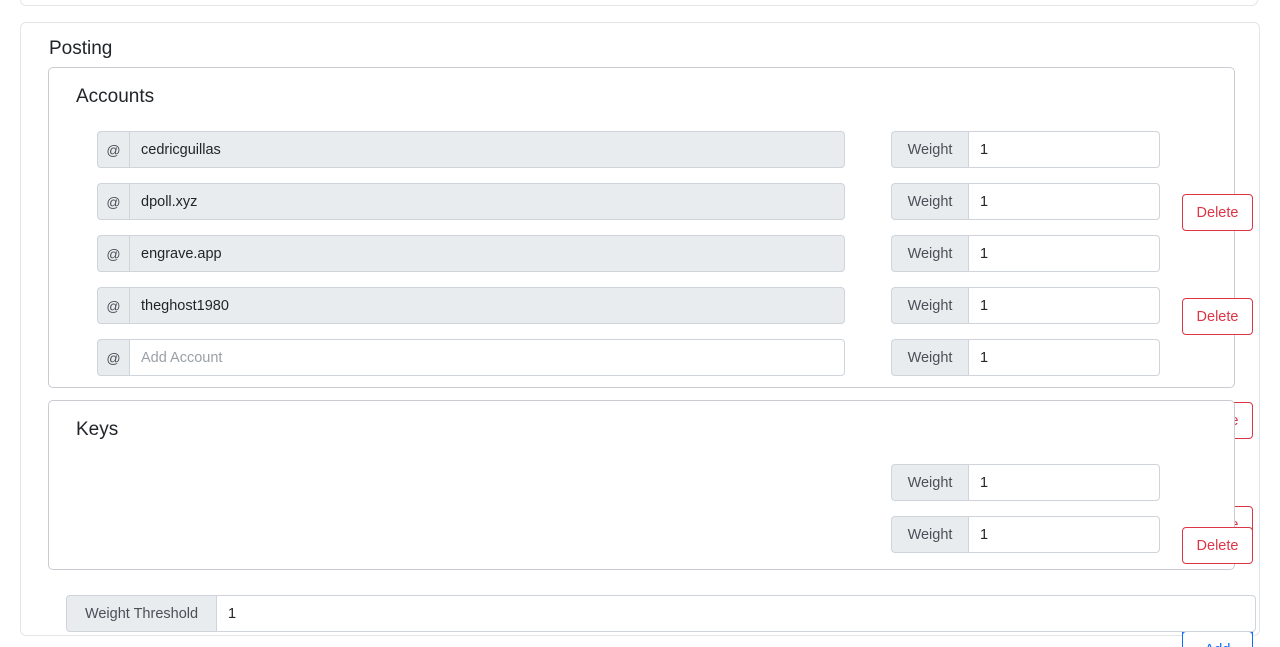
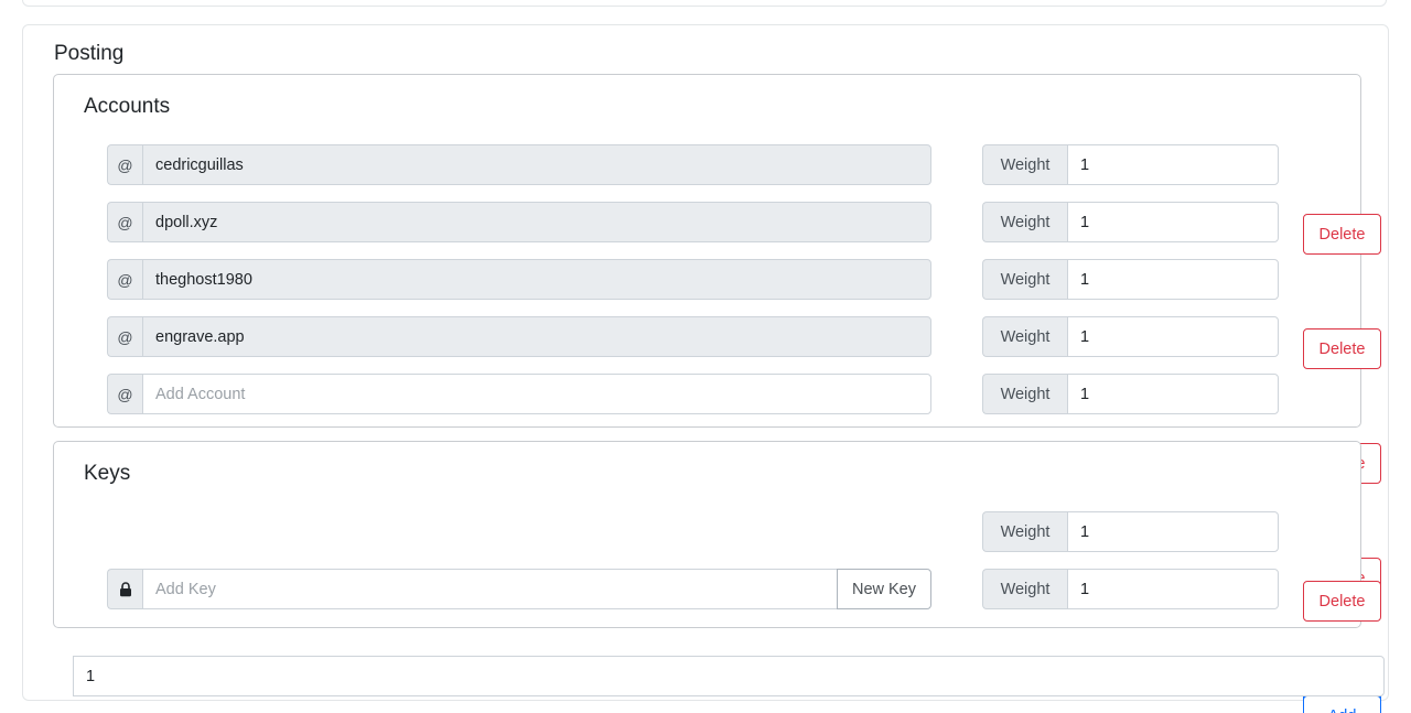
  Posting
  Accounts
  @
  cedricguillas
  Weight
  1
  Delete
  @
  dpoll.xyz
  Weight
  1
  Delete
  @
- engrave.app
+ theghost1980
  Weight
  1
  @
- theghost1980
+ engrave.app
  Weight
  1
  @
  Add Account
  Weight
  1
  Keys
  Weight
  1
  Delete
+ Add Key
+ New Key
  Weight
  1
- Weight Threshold
  1
